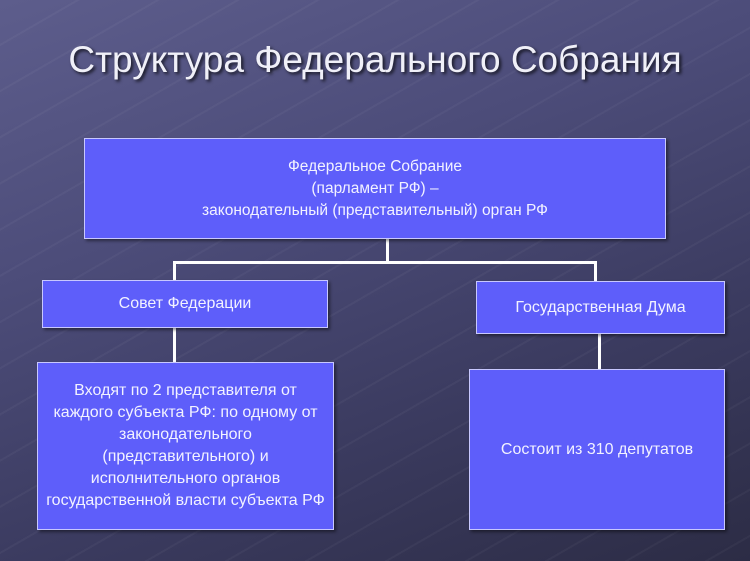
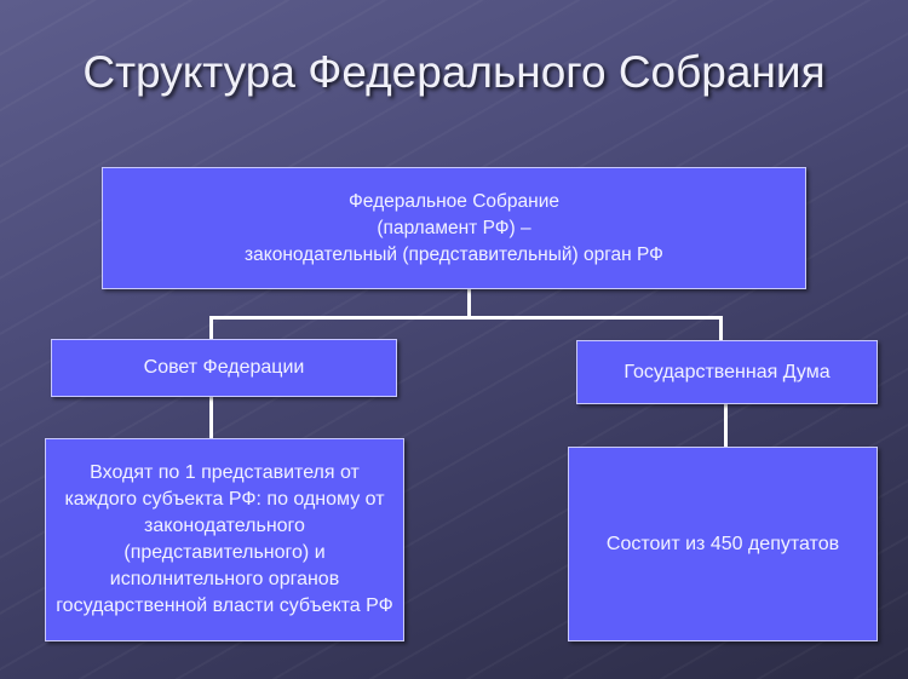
  Структура Федерального Собрания
  Федеральное Собрание
  (парламент РФ) –
  законодательный (представительный) орган РФ
  Совет Федерации
  Государственная Дума
- Входят по 2 представителя от каждого субъекта РФ: по одному от законодательного (представительного) и исполнительного органов государственной власти субъекта РФ
+ Входят по 1 представителя от каждого субъекта РФ: по одному от законодательного (представительного) и исполнительного органов государственной власти субъекта РФ
- Состоит из 310 депутатов
+ Состоит из 450 депутатов
